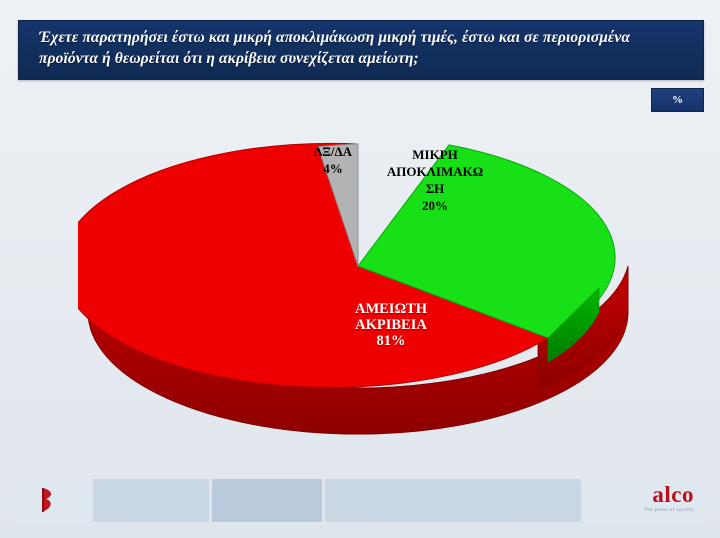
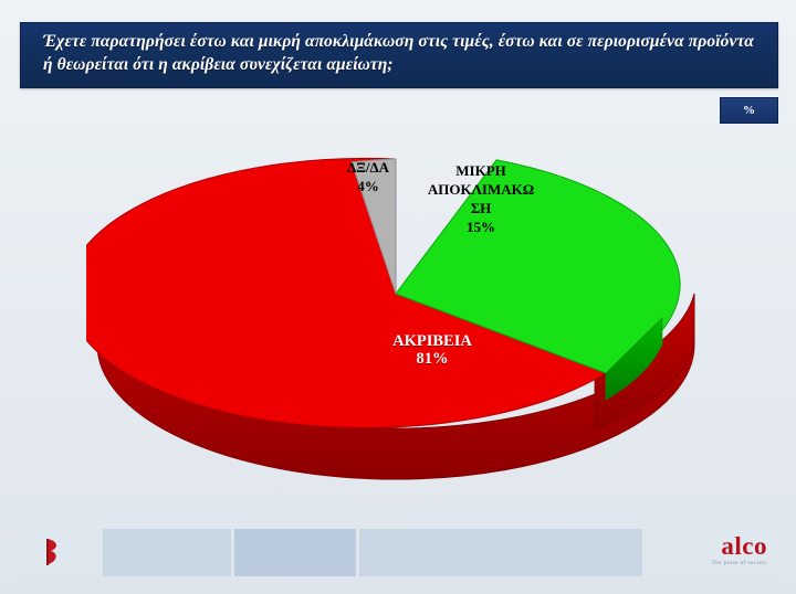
- Έχετε παρατηρήσει έστω και μικρή αποκλιμάκωση μικρή τιμές, έστω και σε περιορισμένα προϊόντα ή θεωρείται ότι η ακρίβεια συνεχίζεται αμείωτη;
+ Έχετε παρατηρήσει έστω και μικρή αποκλιμάκωση στις τιμές, έστω και σε περιορισμένα προϊόντα ή θεωρείται ότι η ακρίβεια συνεχίζεται αμείωτη;
  %
- ΑΜΕΙΩΤΗ
  ΑΚΡΙΒΕΙΑ
  81%
  ΜΙΚΡΗ
  ΑΠΟΚΛΙΜΑΚΩ
  ΣΗ
- 20%
+ 15%
  ΔΞ/ΔΑ
  4%
  alco
